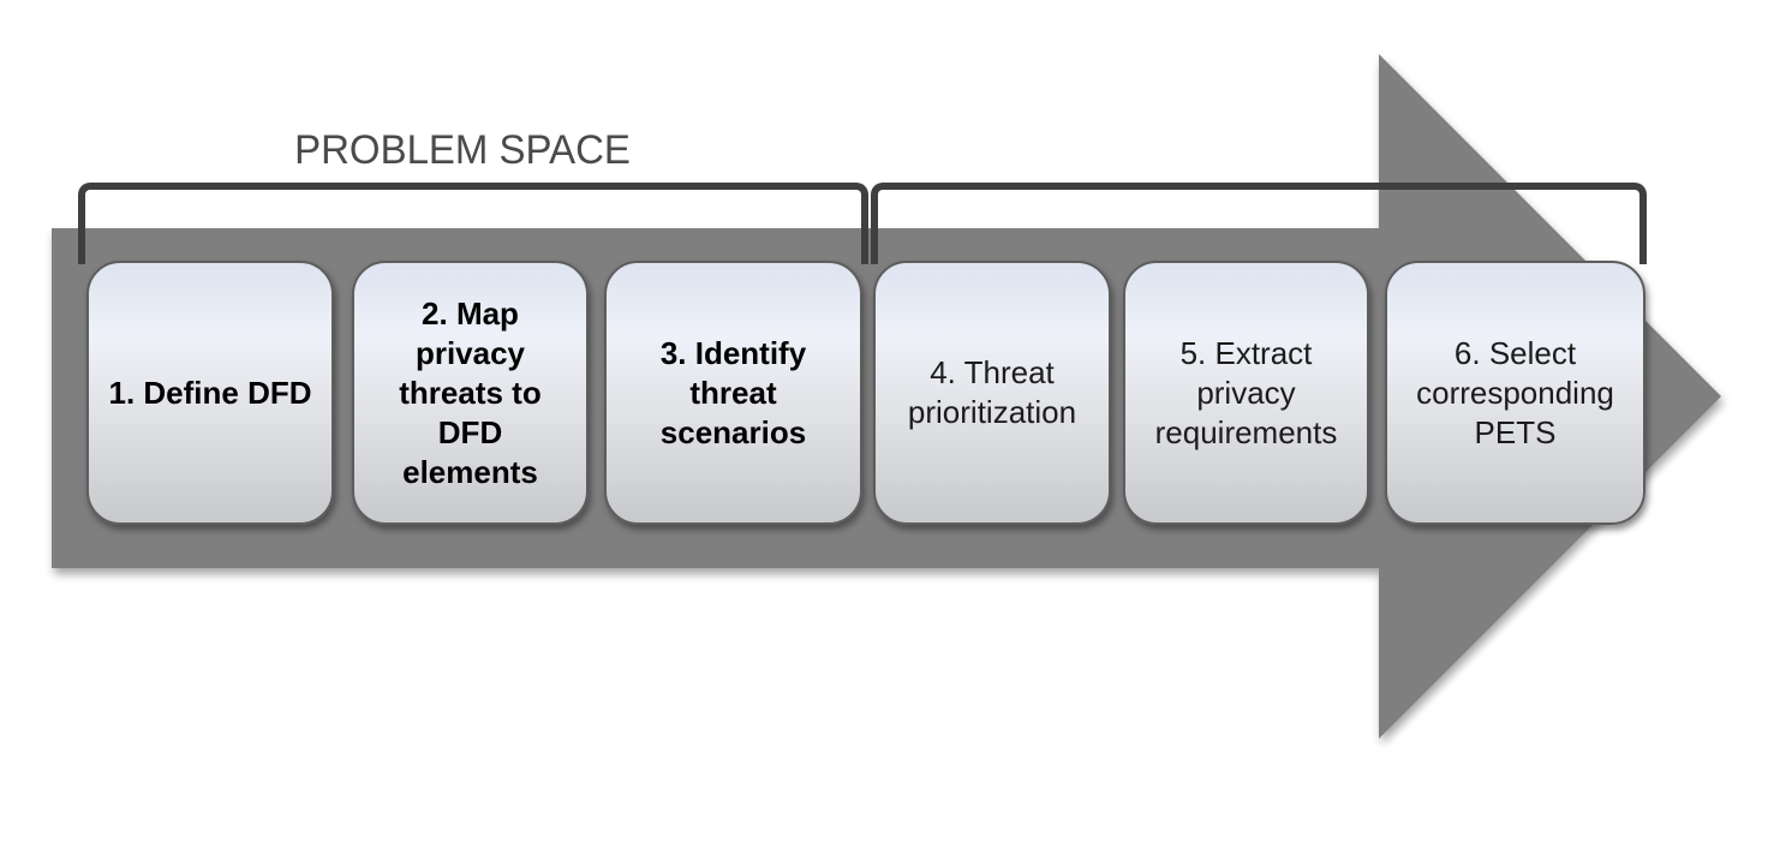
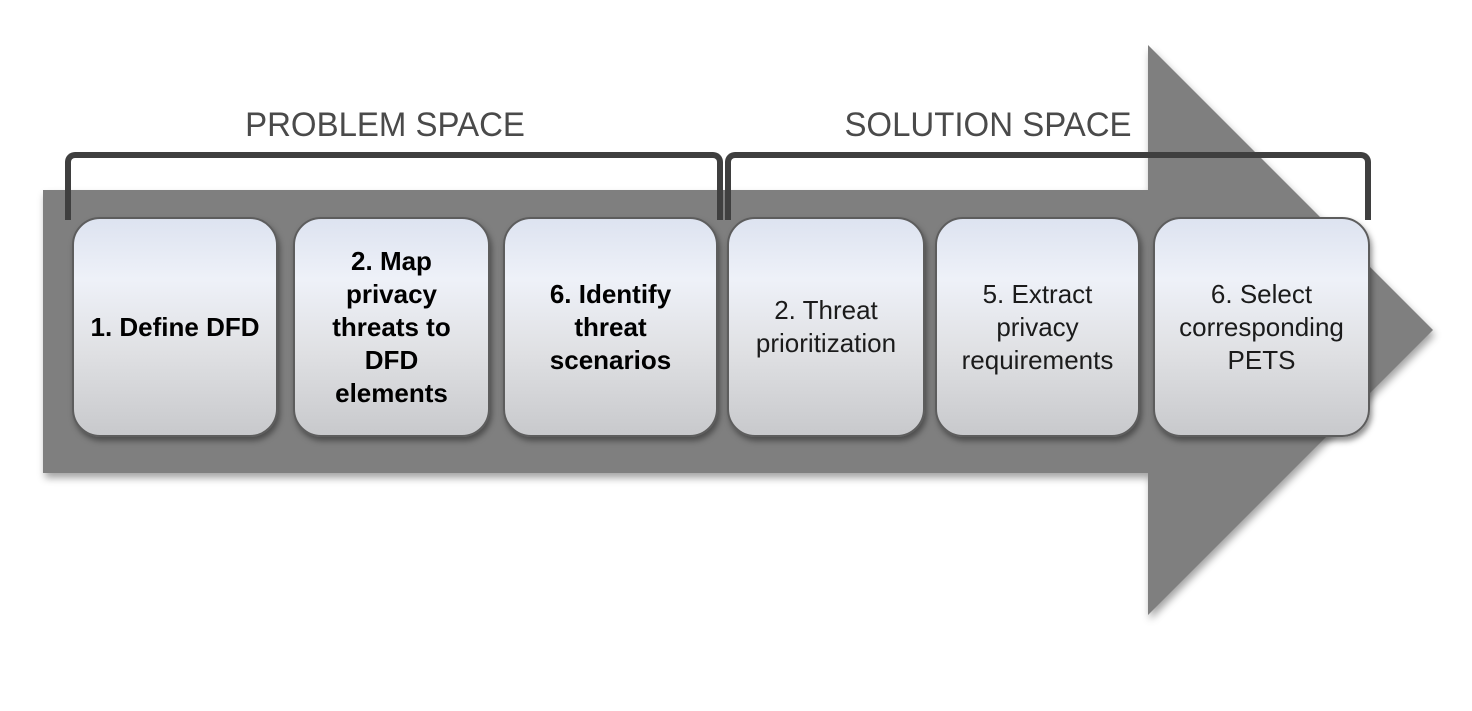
  PROBLEM SPACE
+ SOLUTION SPACE
  1. Define DFD
  2. Map privacy threats to DFD elements
- 3. Identify threat scenarios
+ 6. Identify threat scenarios
- 4. Threat prioritization
+ 2. Threat prioritization
  5. Extract privacy requirements
  6. Select corresponding PETS
